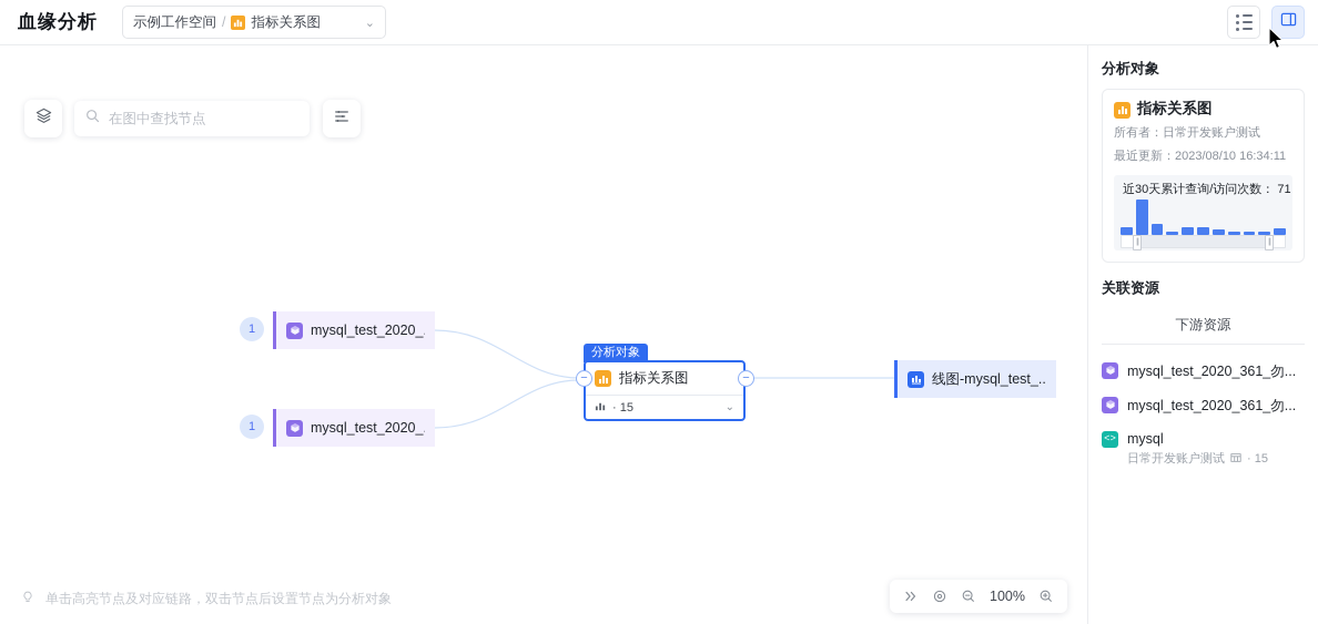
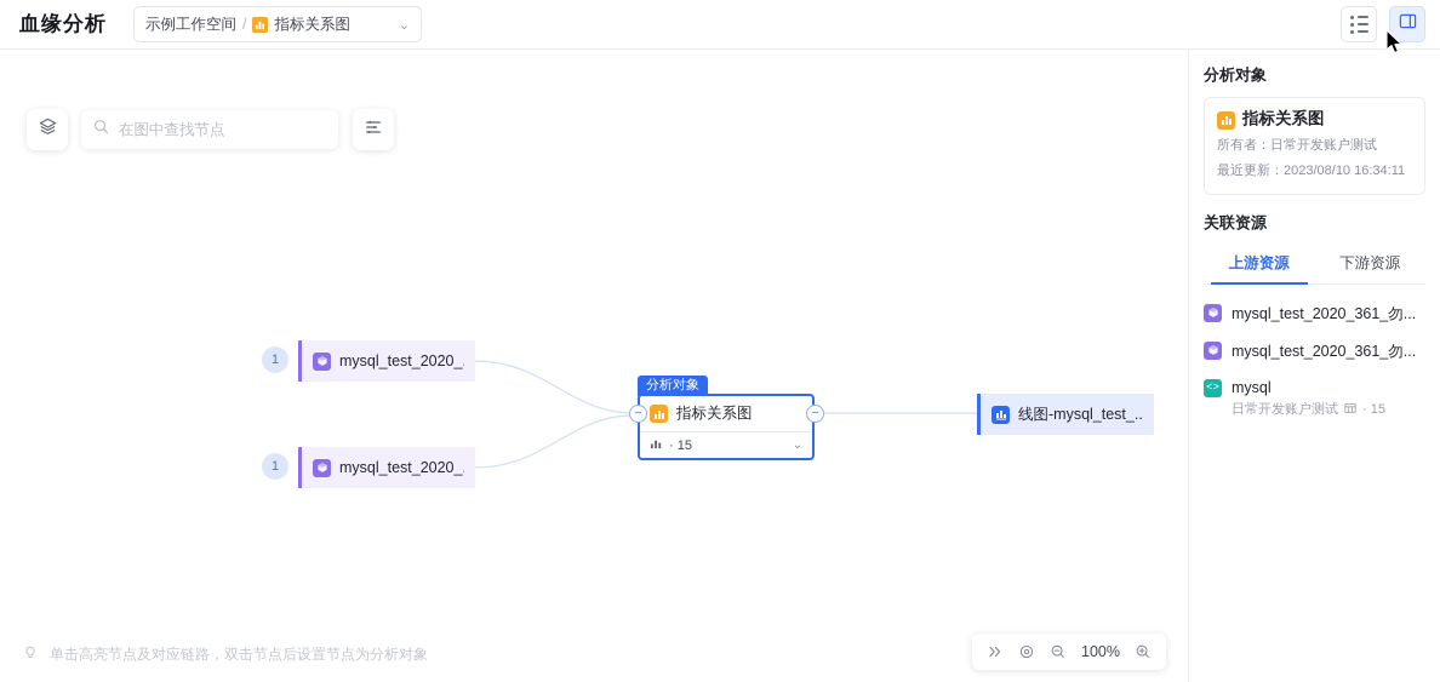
  血缘分析
  示例工作空间
  /
  指标关系图
  ⌄
  在图中查找节点
  1
  mysql_test_2020_
  1
  mysql_test_2020_
  分析对象
  指标关系图
  · 15
  ⌄
  −
  −
  线图-mysql_test_..
  单击高亮节点及对应链路，双击节点后设置节点为分析对象
  100%
  分析对象
  指标关系图
  所有者：日常开发账户测试
  最近更新：2023/08/10 16:34:11
- 近30天累计查询/访问次数： 71
  关联资源
+ 上游资源
  下游资源
  mysql_test_2020_361_勿...
  mysql_test_2020_361_勿...
  <>
  mysql
  日常开发账户测试
  · 15
